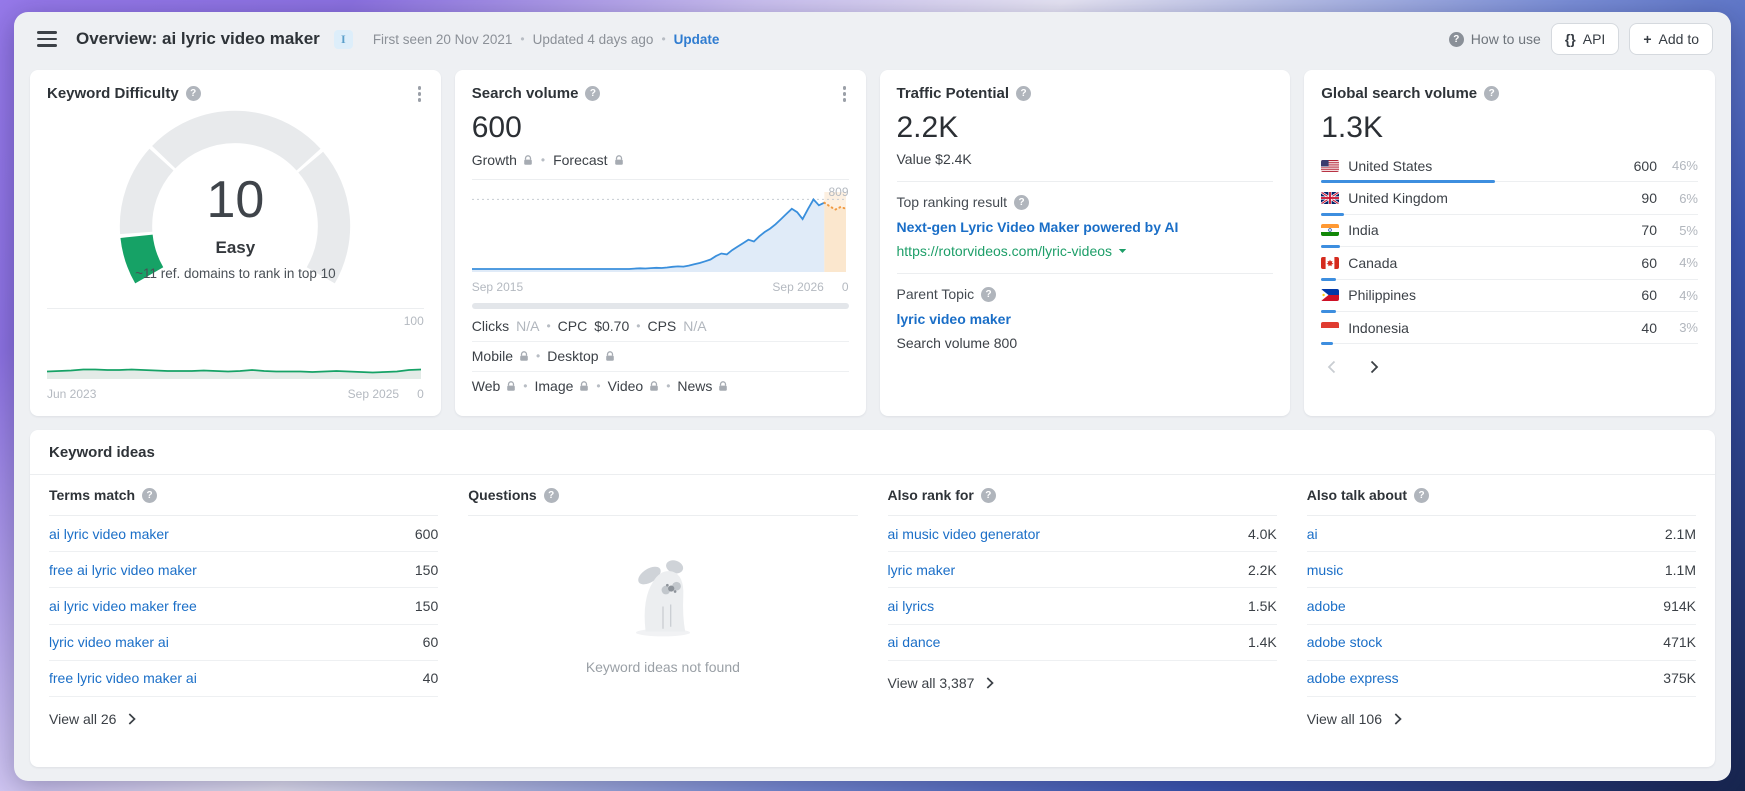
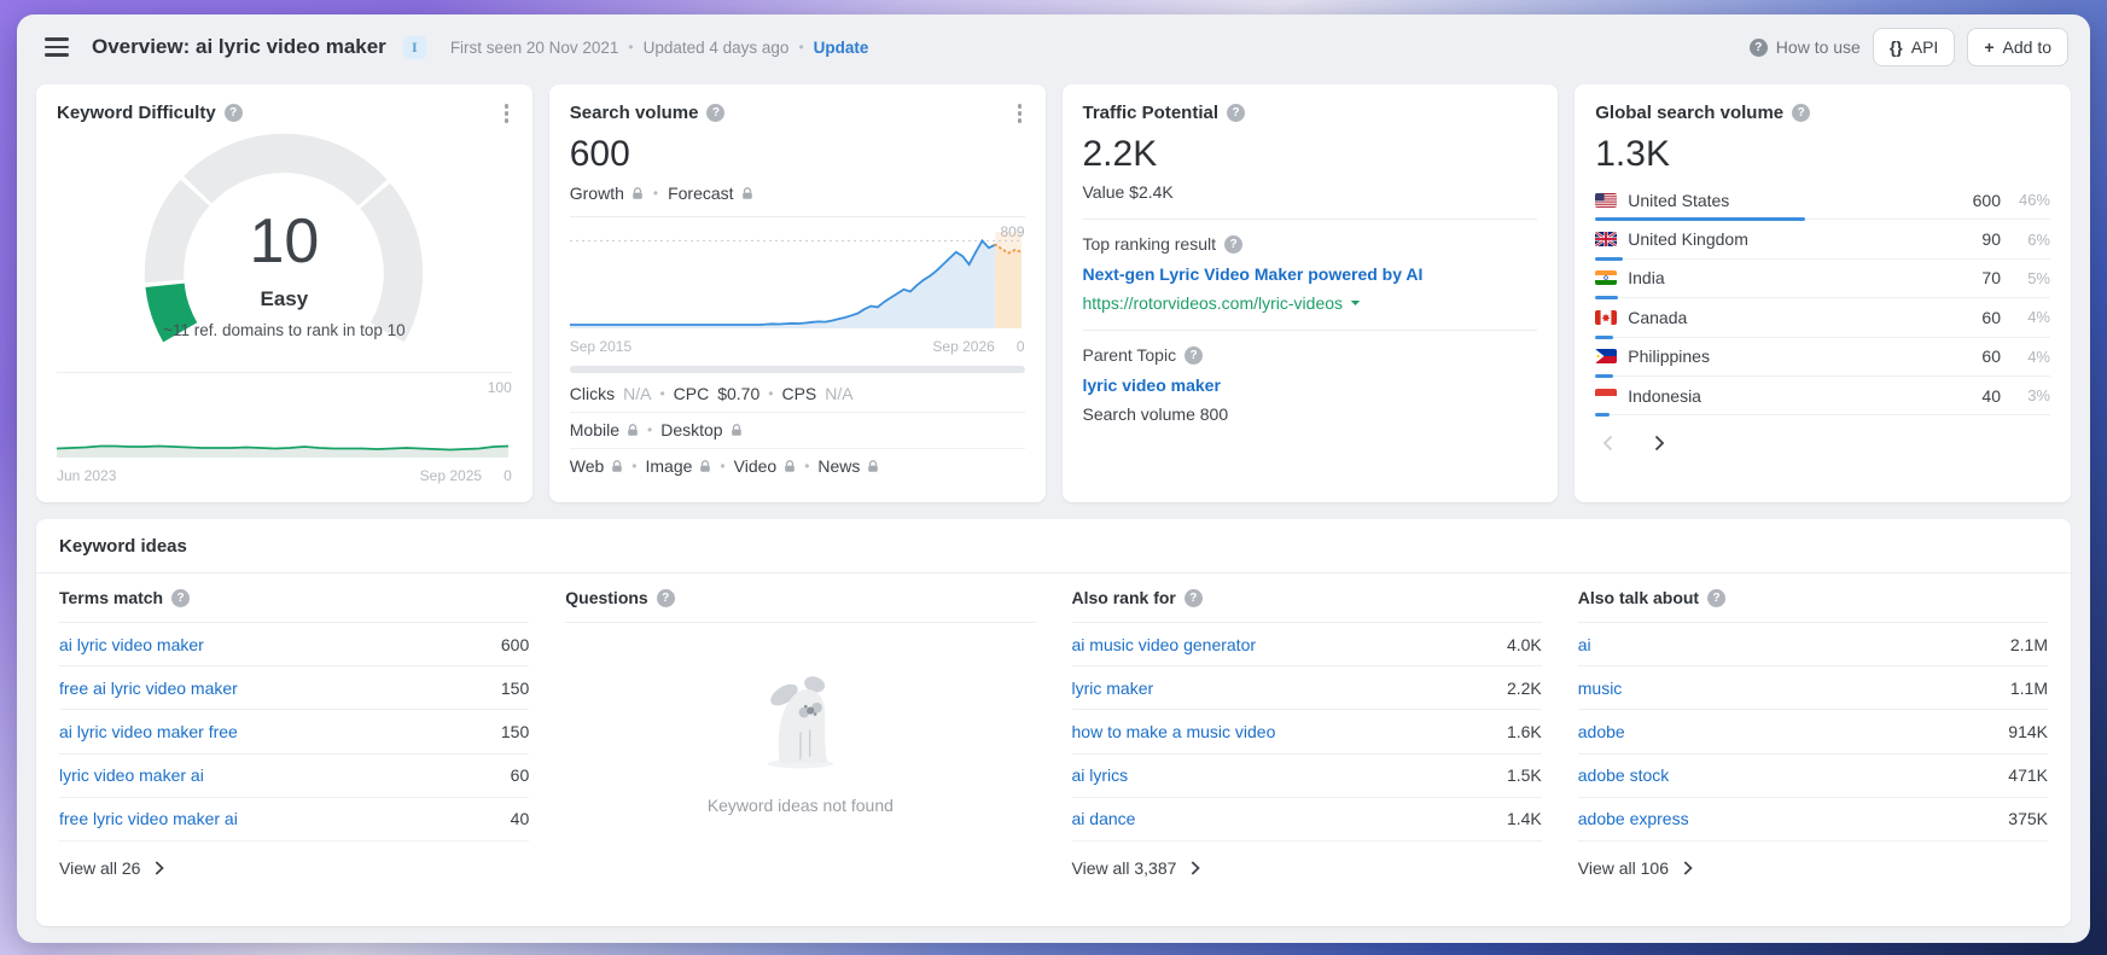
  Overview: ai lyric video maker
  I
  First seen 20 Nov 2021
  •
  Updated 4 days ago
  •
  Update
  ?
  How to use
  {}
  API
  +
  Add to
  Keyword Difficulty
  ?
  10
  Easy
  ~11 ref. domains to rank in top 10
  100
  Jun 2023
  Sep 2025
  0
  Search volume
  ?
  600
  Growth
  •
  Forecast
  809
  Sep 2015
  Sep 2026
  0
  Clicks
  N/A
  •
  CPC
  $0.70
  •
  CPS
  N/A
  Mobile
  •
  Desktop
  Web
  •
  Image
  •
  Video
  •
  News
  Traffic Potential
  ?
  2.2K
  Value $2.4K
  Top ranking result
  ?
  Next-gen Lyric Video Maker powered by AI
  https://rotorvideos.com/lyric-videos
  Parent Topic
  ?
  lyric video maker
  Search volume 800
  Global search volume
  ?
  1.3K
  United States
  600
  46%
  United Kingdom
  90
  6%
  India
  70
  5%
  Canada
  60
  4%
  Philippines
  60
  4%
  Indonesia
  40
  3%
  Keyword ideas
  Terms match
  ?
  ai lyric video maker
  600
  free ai lyric video maker
  150
  ai lyric video maker free
  150
  lyric video maker ai
  60
  free lyric video maker ai
  40
  View all 26
  Questions
  ?
  Keyword ideas not found
  Also rank for
  ?
  ai music video generator
  4.0K
  lyric maker
  2.2K
+ how to make a music video
+ 1.6K
  ai lyrics
  1.5K
  ai dance
  1.4K
  View all 3,387
  Also talk about
  ?
  ai
  2.1M
  music
  1.1M
  adobe
  914K
  adobe stock
  471K
  adobe express
  375K
  View all 106
